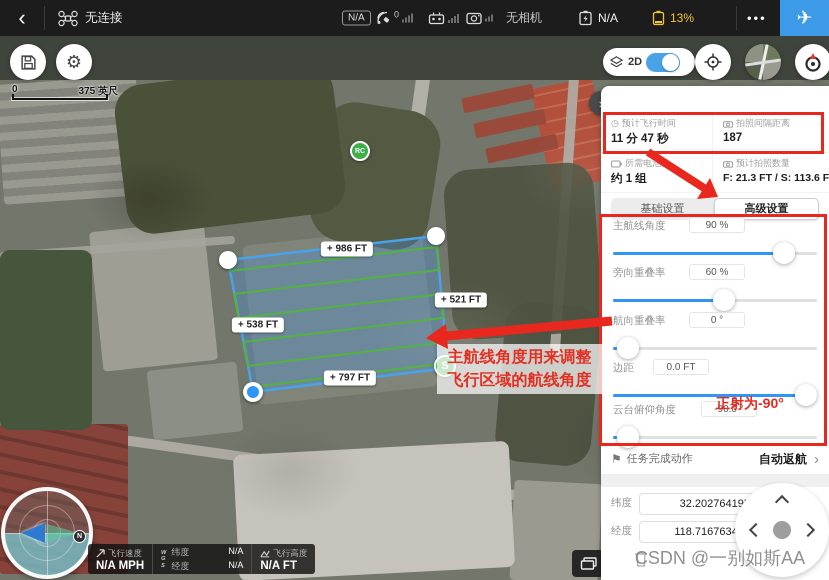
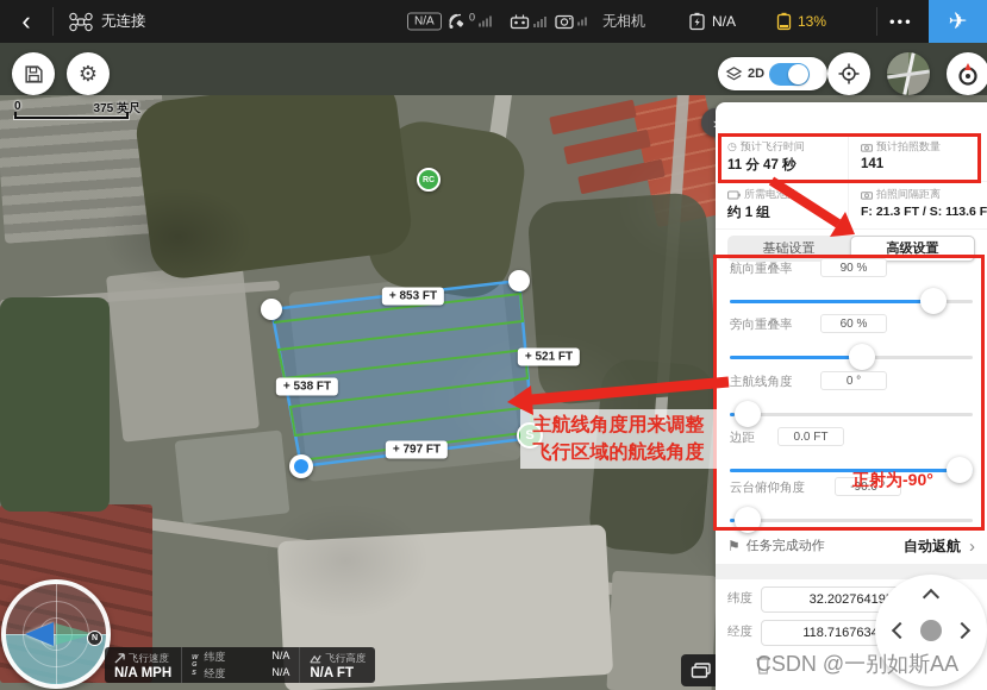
  S
- + 986 FT
+ + 853 FT
  + 521 FT
  + 538 FT
  + 797 FT
  ⚙
  0
  375 英尺
  2D
  飞行速度
  N/A MPH
  纬度
  N/A
  经度
  N/A
  飞行高度
  N/A FT
  ◷
  预计飞行时间
  11 分 47 秒
- 拍照间隔距离
+ 预计拍照数量
- 187
+ 141
  所需电池
  约 1 组
- 预计拍照数量
+ 拍照间隔距离
  F: 21.3 FT / S: 113.6 F
  基础设置
  高级设置
- 主航线角度
+ 航向重叠率
  90 %
  旁向重叠率
  60 %
- 航向重叠率
+ 主航线角度
  0 °
  边距
  0.0 FT
  云台俯仰角度
  -90.0 °
  ⚑
  任务完成动作
  自动返航
  ›
  纬度
  32.20276419
  经度
  118.716763
  CSDN @一别如斯AA
  正射为-90°
  主航线角度用来调整
  飞行区域的航线角度
  ‹
  无连接
  N/A
  0
  无相机
  N/A
  13%
  •••
  ✈
